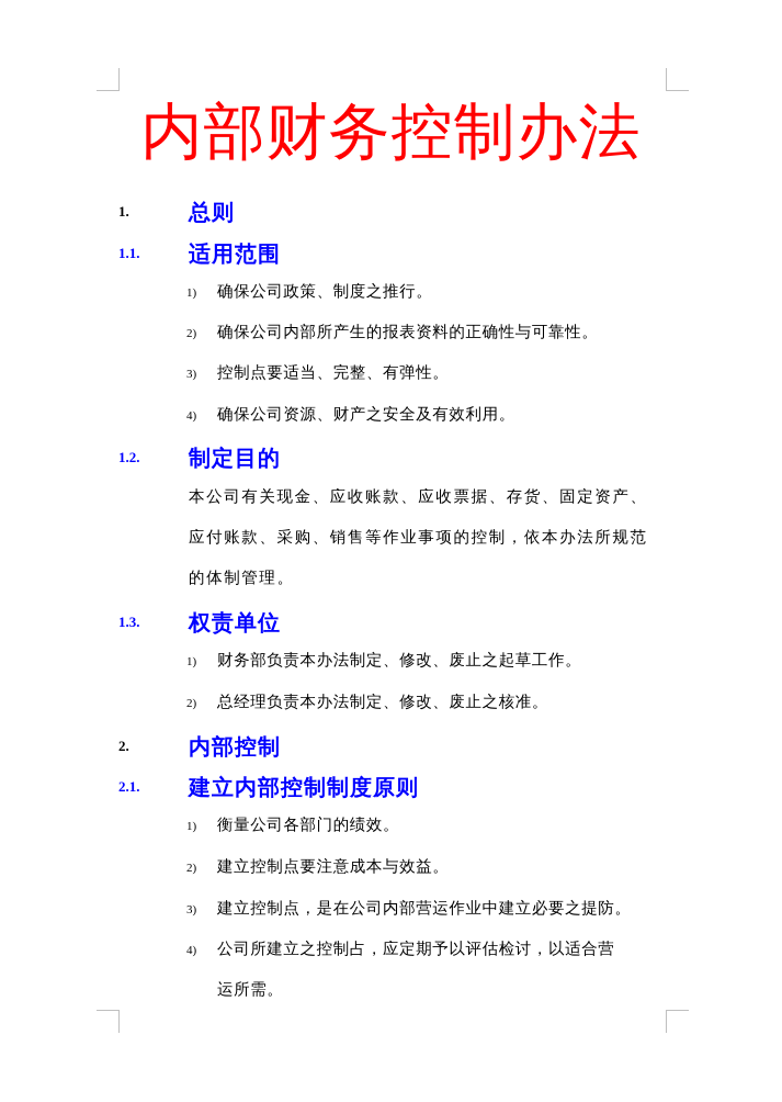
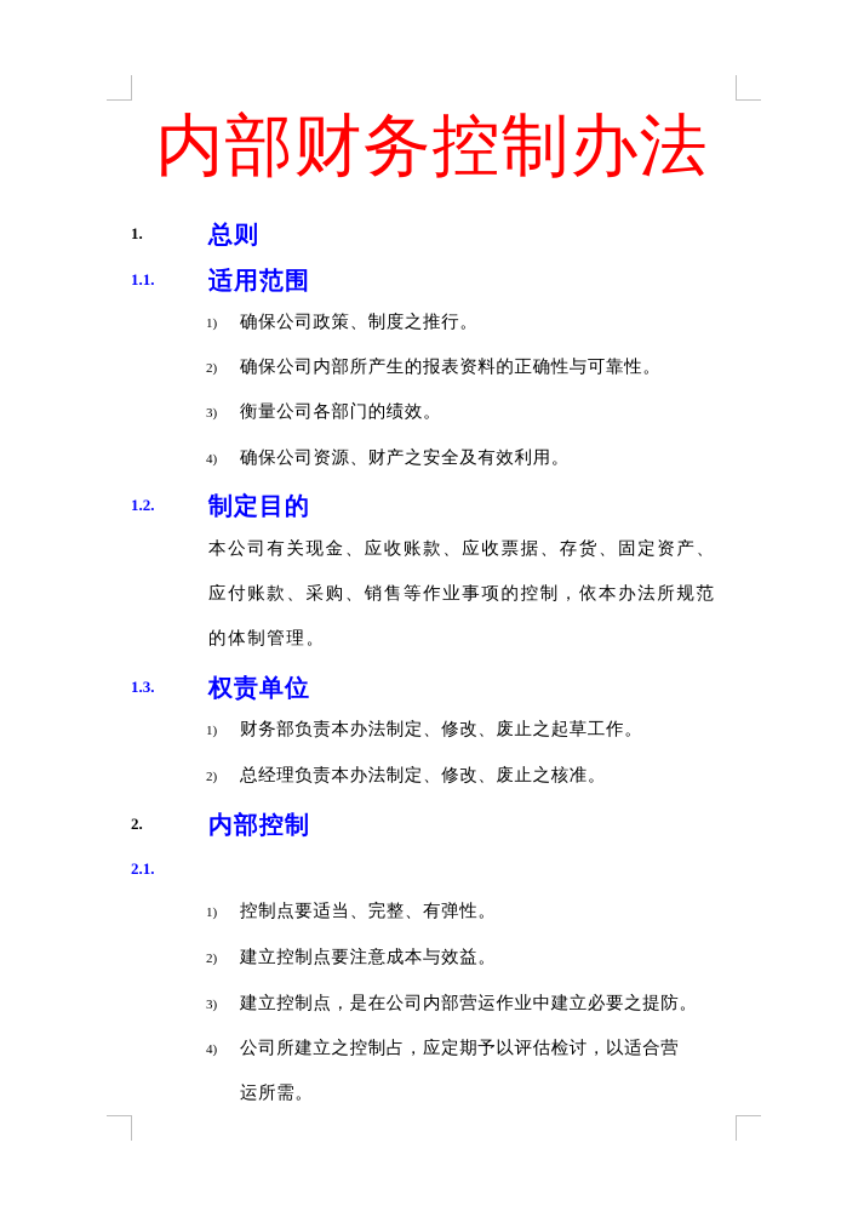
  内部财务控制办法
  1.
  总则
  1.1.
  适用范围
  1)
  确保公司政策、制度之推行。
  2)
  确保公司内部所产生的报表资料的正确性与可靠性。
  3)
- 控制点要适当、完整、有弹性。
+ 衡量公司各部门的绩效。
  4)
  确保公司资源、财产之安全及有效利用。
  1.2.
  制定目的
  本公司有关现金、应收账款、应收票据、存货、固定资产、
  应付账款、采购、销售等作业事项的控制，依本办法所规范
  的体制管理。
  1.3.
  权责单位
  1)
  财务部负责本办法制定、修改、废止之起草工作。
  2)
  总经理负责本办法制定、修改、废止之核准。
  2.
  内部控制
  2.1.
- 建立内部控制制度原则
  1)
- 衡量公司各部门的绩效。
+ 控制点要适当、完整、有弹性。
  2)
  建立控制点要注意成本与效益。
  3)
  建立控制点，是在公司内部营运作业中建立必要之提防。
  4)
  公司所建立之控制占，应定期予以评估检讨，以适合营
  运所需。
